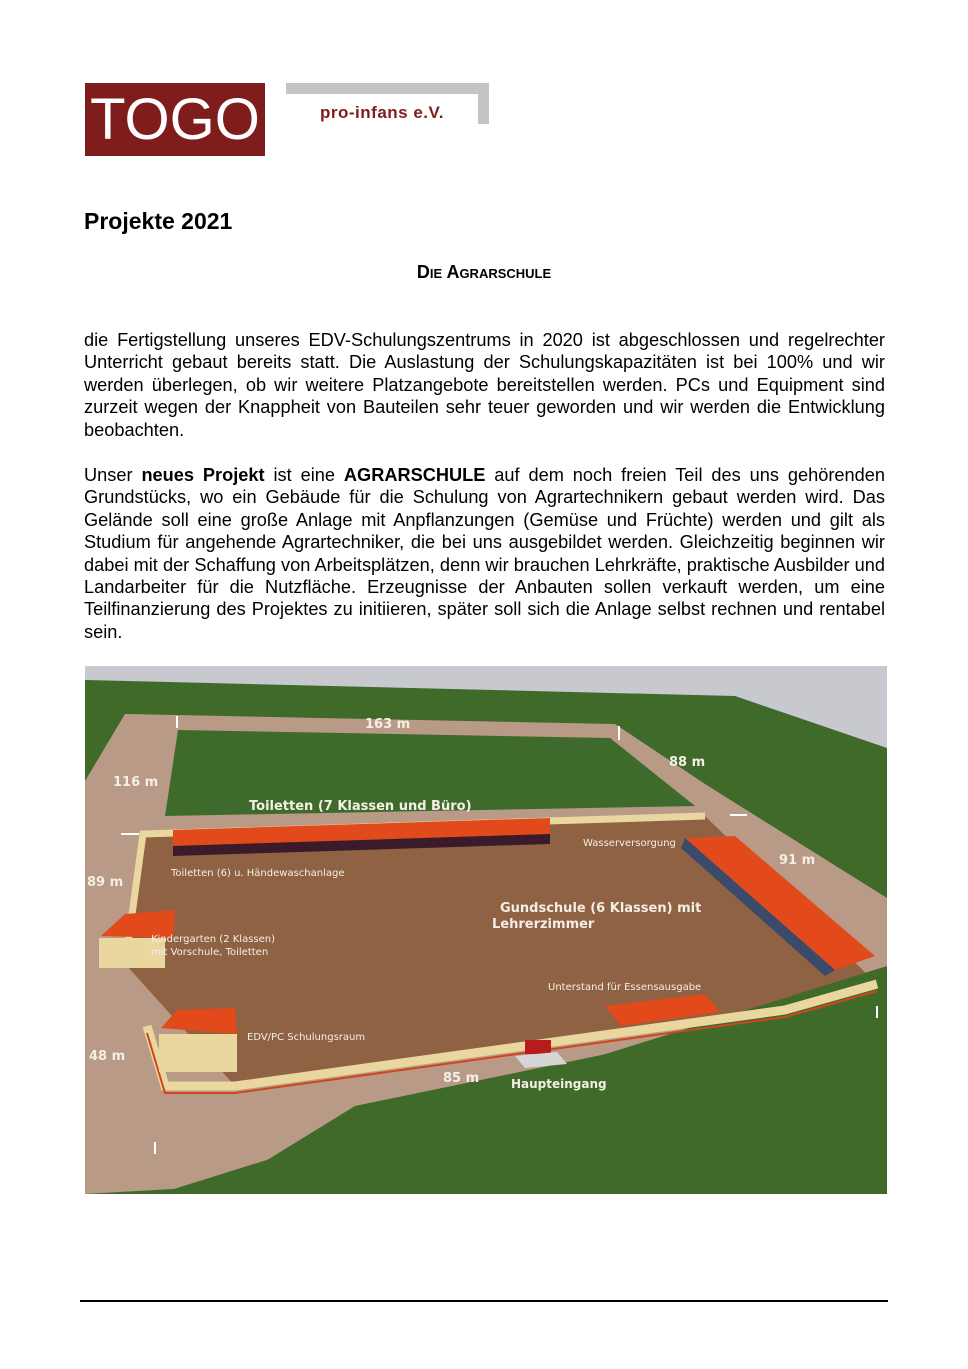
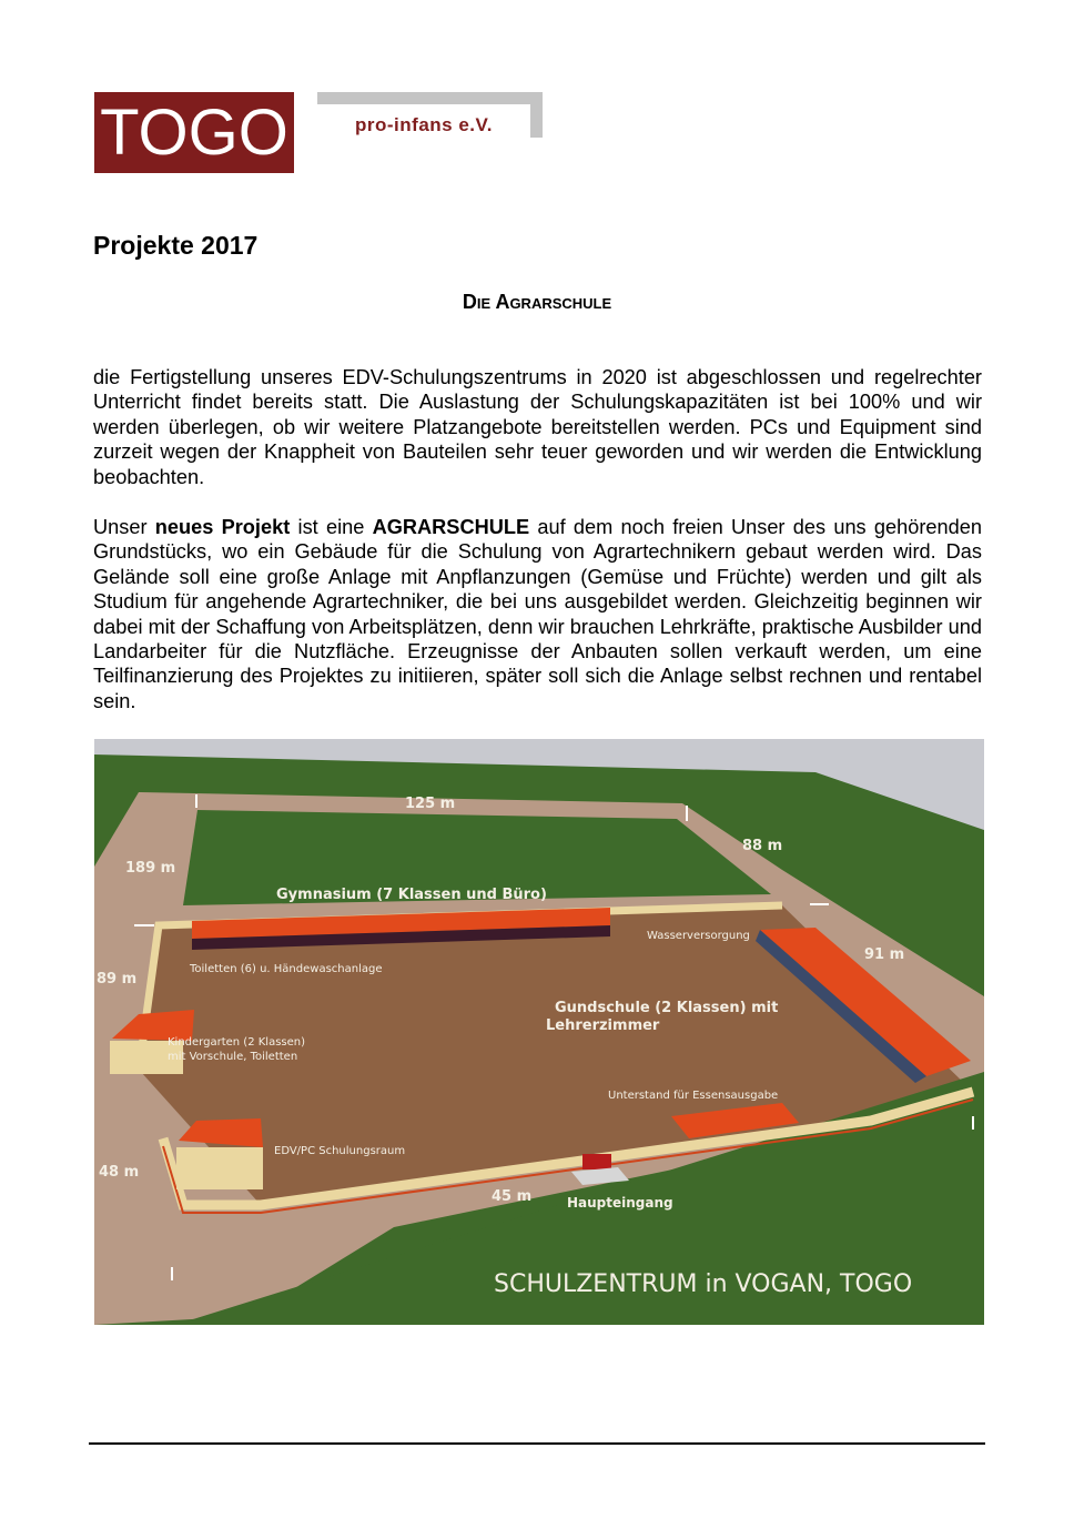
  TOGO
  pro-infans e.V.
- Projekte 2021
+ Projekte 2017
  Die Agrarschule
- die Fertigstellung unseres EDV-Schulungszentrums in 2020 ist abgeschlossen und regelrechter Unterricht gebaut bereits statt. Die Auslastung der Schulungskapazitäten ist bei 100% und wir werden überlegen, ob wir weitere Platzangebote bereitstellen werden. PCs und Equipment sind zurzeit wegen der Knappheit von Bauteilen sehr teuer geworden und wir werden die Entwicklung beobachten.
+ die Fertigstellung unseres EDV-Schulungszentrums in 2020 ist abgeschlossen und regelrechter Unterricht findet bereits statt. Die Auslastung der Schulungskapazitäten ist bei 100% und wir werden überlegen, ob wir weitere Platzangebote bereitstellen werden. PCs und Equipment sind zurzeit wegen der Knappheit von Bauteilen sehr teuer geworden und wir werden die Entwicklung beobachten.
- Unser neues Projekt ist eine AGRARSCHULE auf dem noch freien Teil des uns gehörenden Grundstücks, wo ein Gebäude für die Schulung von Agrartechnikern gebaut werden wird. Das Gelände soll eine große Anlage mit Anpflanzungen (Gemüse und Früchte) werden und gilt als Studium für angehende Agrartechniker, die bei uns ausgebildet werden. Gleichzeitig beginnen wir dabei mit der Schaffung von Arbeitsplätzen, denn wir brauchen Lehrkräfte, praktische Ausbilder und Landarbeiter für die Nutzfläche. Erzeugnisse der Anbauten sollen verkauft werden, um eine Teilfinanzierung des Projektes zu initiieren, später soll sich die Anlage selbst rechnen und rentabel sein.
+ Unser neues Projekt ist eine AGRARSCHULE auf dem noch freien Unser des uns gehörenden Grundstücks, wo ein Gebäude für die Schulung von Agrartechnikern gebaut werden wird. Das Gelände soll eine große Anlage mit Anpflanzungen (Gemüse und Früchte) werden und gilt als Studium für angehende Agrartechniker, die bei uns ausgebildet werden. Gleichzeitig beginnen wir dabei mit der Schaffung von Arbeitsplätzen, denn wir brauchen Lehrkräfte, praktische Ausbilder und Landarbeiter für die Nutzfläche. Erzeugnisse der Anbauten sollen verkauft werden, um eine Teilfinanzierung des Projektes zu initiieren, später soll sich die Anlage selbst rechnen und rentabel sein.
- 163 m
+ 125 m
- 116 m
+ 189 m
  88 m
  91 m
  89 m
  48 m
- 85 m
+ 45 m
- Toiletten (7 Klassen und Büro)
+ Gymnasium (7 Klassen und Büro)
  Wasserversorgung
  Toiletten (6) u. Händewaschanlage
- Gundschule (6 Klassen) mit
+ Gundschule (2 Klassen) mit
  Lehrerzimmer
  Kindergarten (2 Klassen)
  mit Vorschule, Toiletten
  Unterstand für Essensausgabe
  EDV/PC Schulungsraum
  Haupteingang
+ SCHULZENTRUM in VOGAN, TOGO
